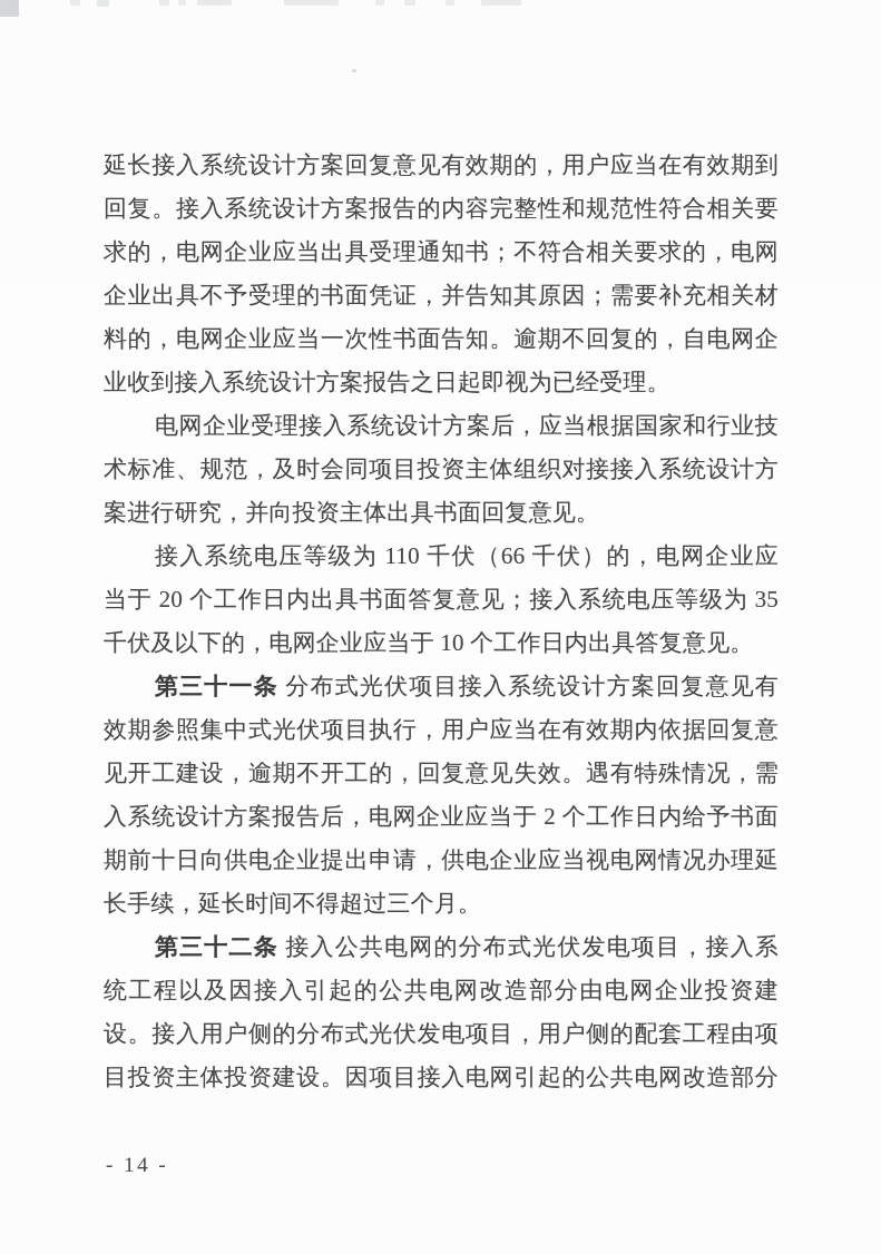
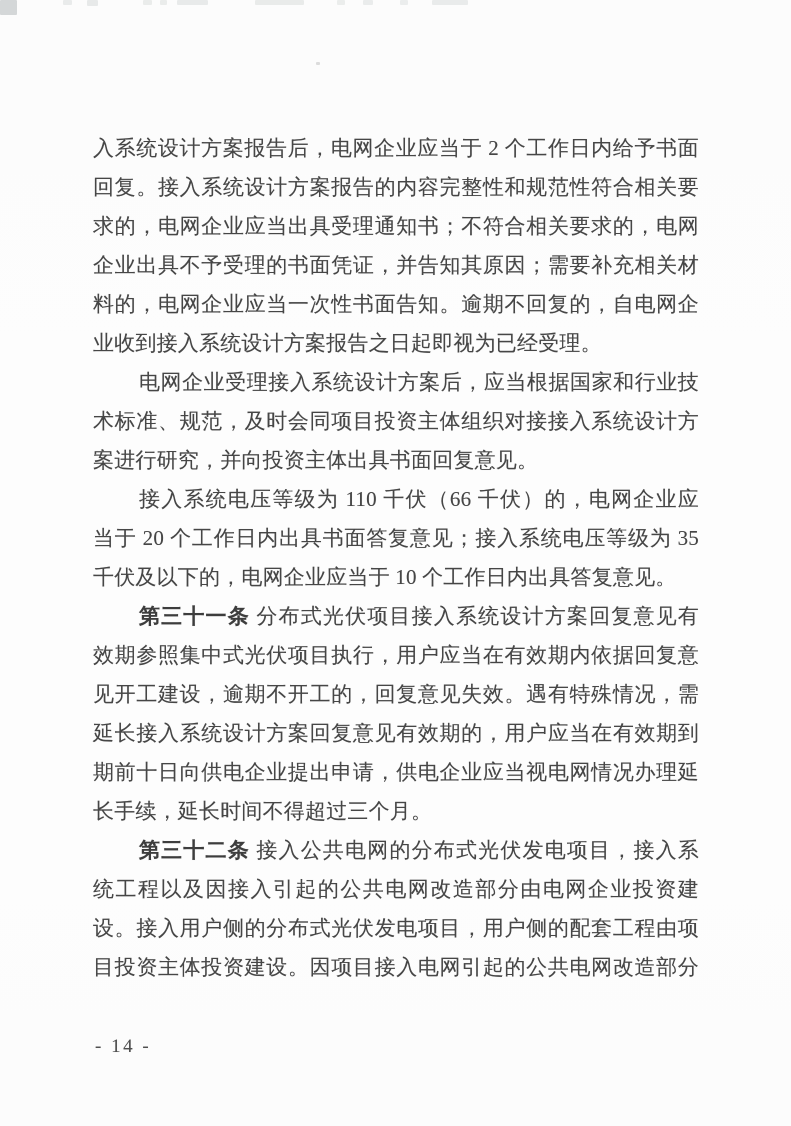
- 延长接入系统设计方案回复意见有效期的，用户应当在有效期到
+ 入系统设计方案报告后，电网企业应当于 2 个工作日内给予书面
  回复。接入系统设计方案报告的内容完整性和规范性符合相关要
  求的，电网企业应当出具受理通知书；不符合相关要求的，电网
  企业出具不予受理的书面凭证，并告知其原因；需要补充相关材
  料的，电网企业应当一次性书面告知。逾期不回复的，自电网企
  业收到接入系统设计方案报告之日起即视为已经受理。
  电网企业受理接入系统设计方案后，应当根据国家和行业技
  术标准、规范，及时会同项目投资主体组织对接接入系统设计方
  案进行研究，并向投资主体出具书面回复意见。
  接入系统电压等级为 110 千伏（66 千伏）的，电网企业应
  当于 20 个工作日内出具书面答复意见；接入系统电压等级为 35
  千伏及以下的，电网企业应当于 10 个工作日内出具答复意见。
  第三十一条 分布式光伏项目接入系统设计方案回复意见有
  效期参照集中式光伏项目执行，用户应当在有效期内依据回复意
  见开工建设，逾期不开工的，回复意见失效。遇有特殊情况，需
- 入系统设计方案报告后，电网企业应当于 2 个工作日内给予书面
+ 延长接入系统设计方案回复意见有效期的，用户应当在有效期到
  期前十日向供电企业提出申请，供电企业应当视电网情况办理延
  长手续，延长时间不得超过三个月。
  第三十二条 接入公共电网的分布式光伏发电项目，接入系
  统工程以及因接入引起的公共电网改造部分由电网企业投资建
  设。接入用户侧的分布式光伏发电项目，用户侧的配套工程由项
  目投资主体投资建设。因项目接入电网引起的公共电网改造部分
  - 14 -
